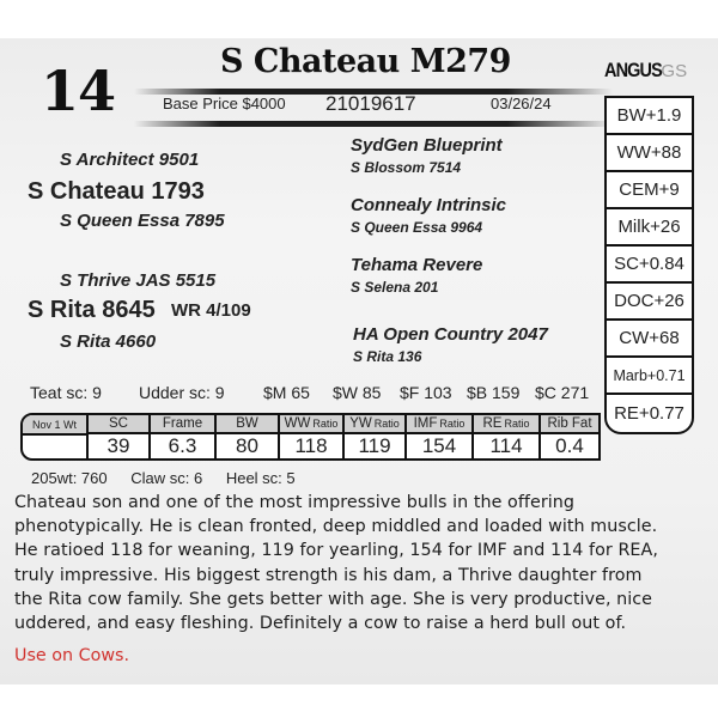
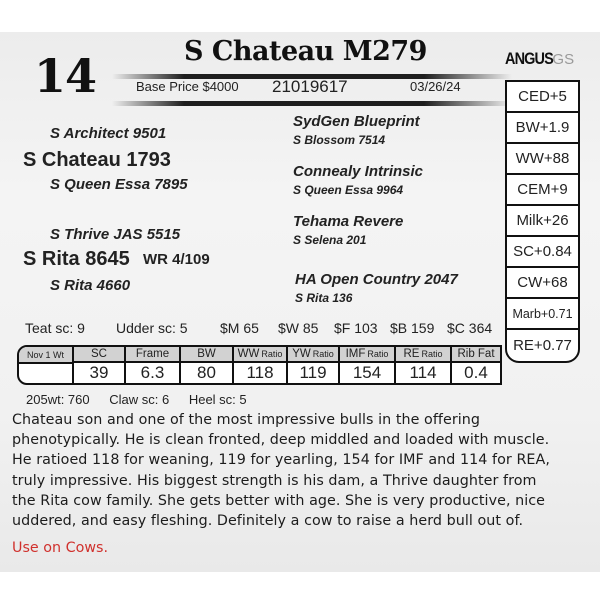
  14
  S Chateau M279
  Base Price $4000
  21019617
  03/26/24
  ANGUSGS
+ CED+5
  BW+1.9
  WW+88
  CEM+9
  Milk+26
  SC+0.84
- DOC+26
  CW+68
  Marb+0.71
  RE+0.77
  S Architect 9501
  S Chateau 1793
  S Queen Essa 7895
  S Thrive JAS 5515
  S Rita 8645
  WR 4/109
  S Rita 4660
  SydGen Blueprint
  S Blossom 7514
  Connealy Intrinsic
  S Queen Essa 9964
  Tehama Revere
  S Selena 201
  HA Open Country 2047
  S Rita 136
  Teat sc: 9
- Udder sc: 9
+ Udder sc: 5
  $M 65
  $W 85
  $F 103
  $B 159
- $C 271
+ $C 364
  Nov 1 Wt
  SC
  39
  Frame
  6.3
  BW
  80
  WW
  Ratio
  118
  YW
  Ratio
  119
  IMF
  Ratio
  154
  RE
  Ratio
  114
  Rib Fat
  0.4
  205wt: 760 Claw sc: 6 Heel sc: 5
  Chateau son and one of the most impressive bulls in the offering
  phenotypically. He is clean fronted, deep middled and loaded with muscle.
  He ratioed 118 for weaning, 119 for yearling, 154 for IMF and 114 for REA,
  truly impressive. His biggest strength is his dam, a Thrive daughter from
  the Rita cow family. She gets better with age. She is very productive, nice
  uddered, and easy fleshing. Definitely a cow to raise a herd bull out of.
  Use on Cows.
